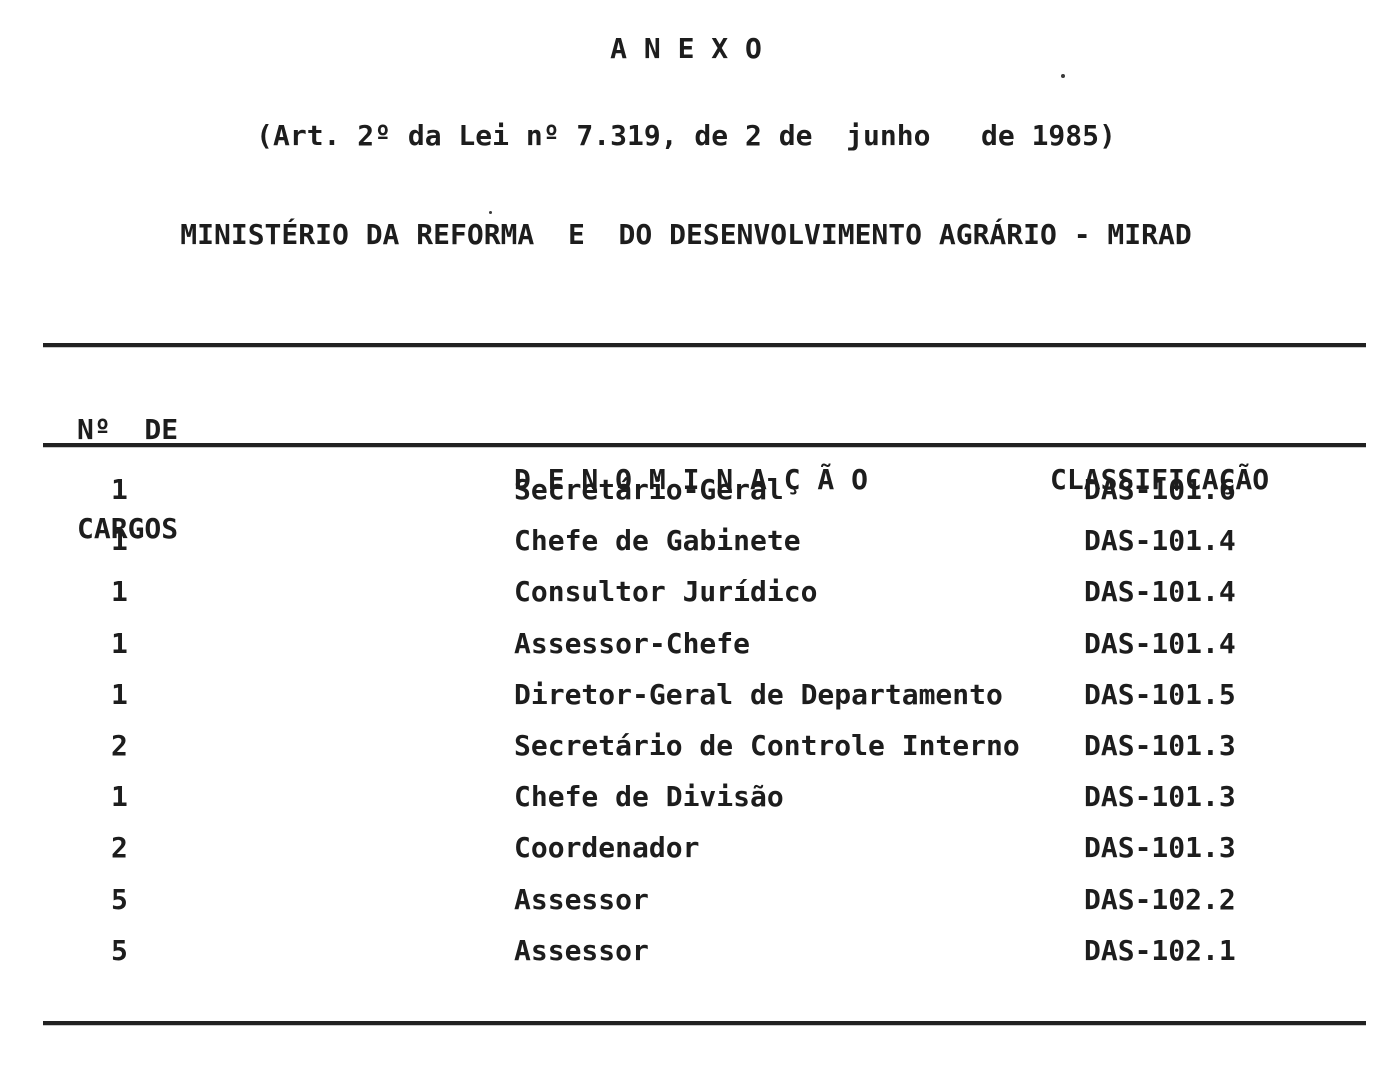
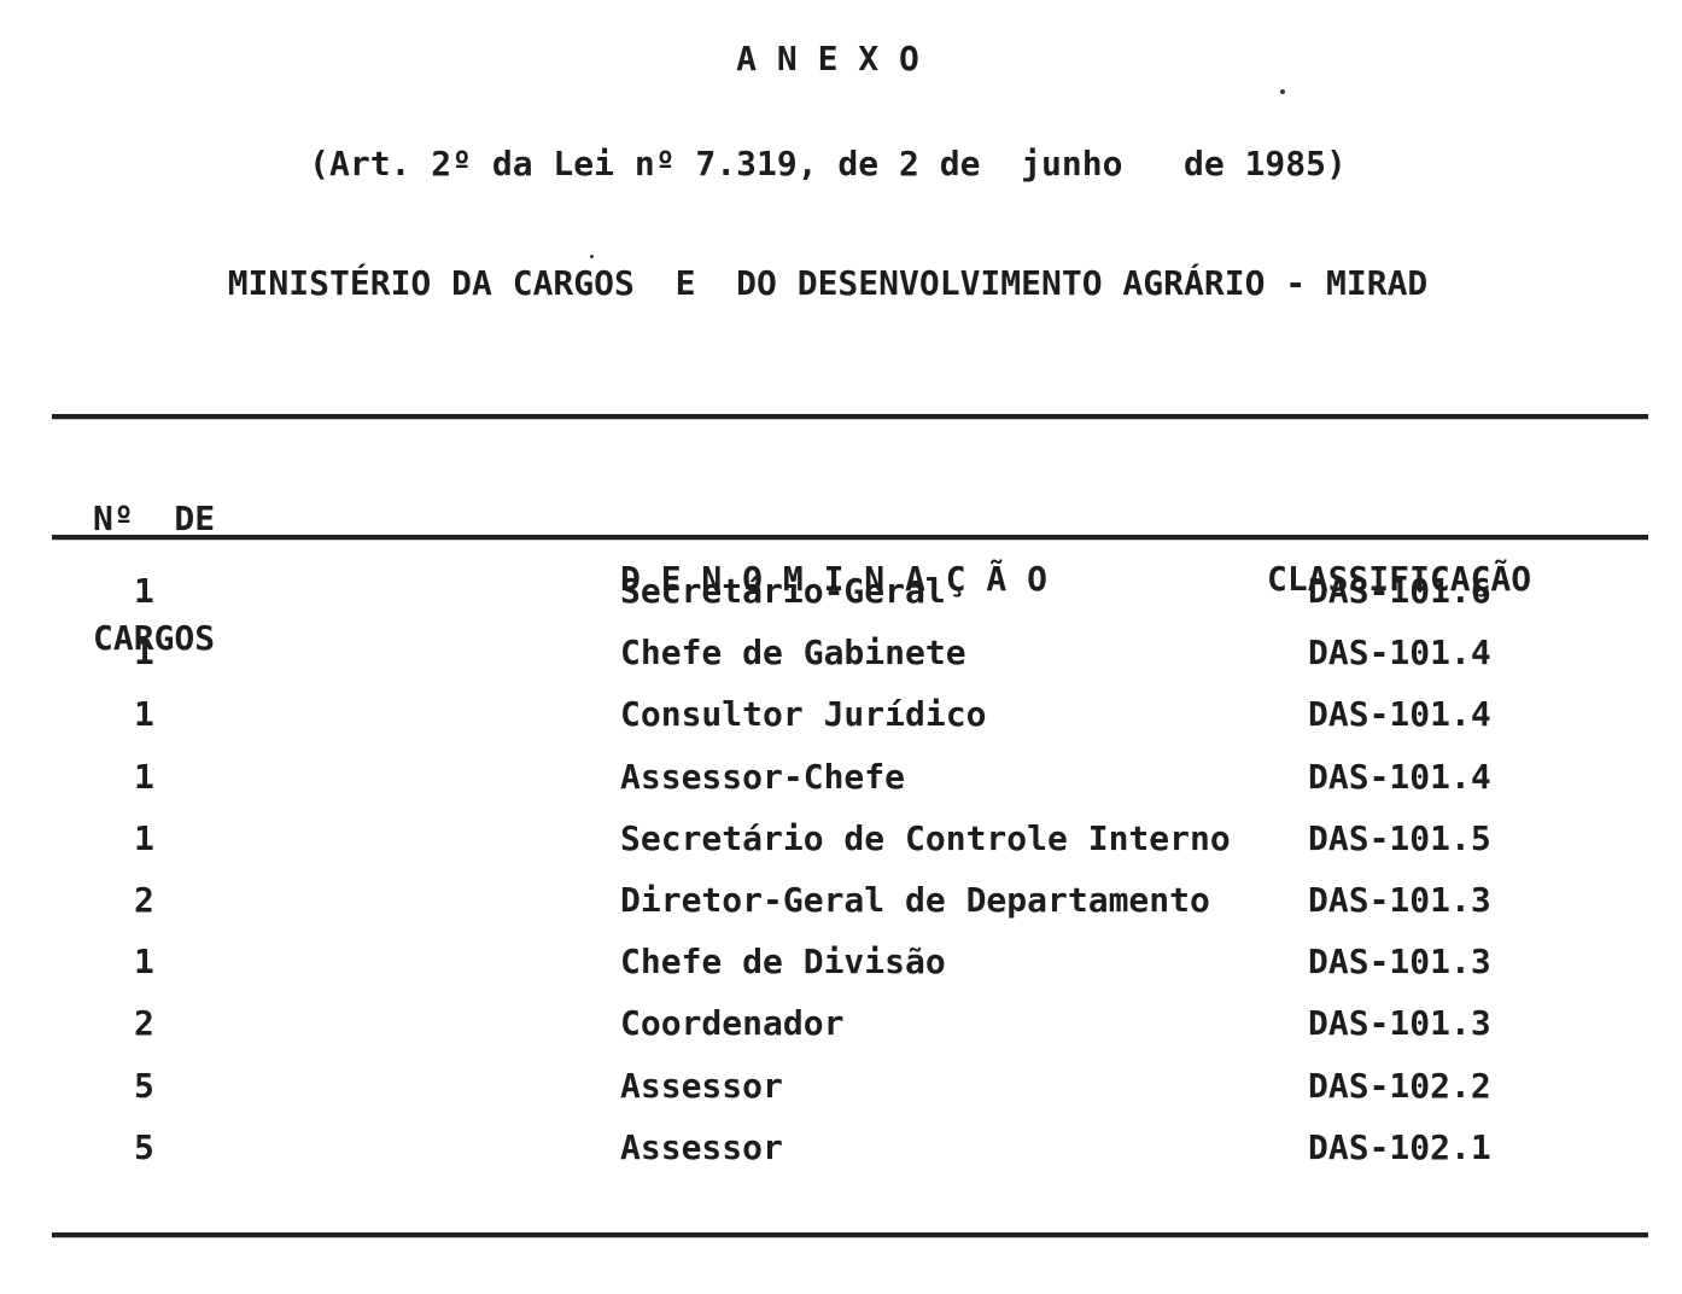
  A N E X O
  (Art. 2º da Lei nº 7.319, de 2 de junho de 1985)
- MINISTÉRIO DA REFORMA E DO DESENVOLVIMENTO AGRÁRIO - MIRAD
+ MINISTÉRIO DA CARGOS E DO DESENVOLVIMENTO AGRÁRIO - MIRAD
  Nº DE
  CARGOS
  D E N O M I N A Ç Ã O
  CLASSIFICAÇÃO
  1
  Secretário-Geral
  DAS-101.6
  1
  Chefe de Gabinete
  DAS-101.4
  1
  Consultor Jurídico
  DAS-101.4
  1
  Assessor-Chefe
  DAS-101.4
  1
- Diretor-Geral de Departamento
+ Secretário de Controle Interno
  DAS-101.5
  2
- Secretário de Controle Interno
+ Diretor-Geral de Departamento
  DAS-101.3
  1
  Chefe de Divisão
  DAS-101.3
  2
  Coordenador
  DAS-101.3
  5
  Assessor
  DAS-102.2
  5
  Assessor
  DAS-102.1
